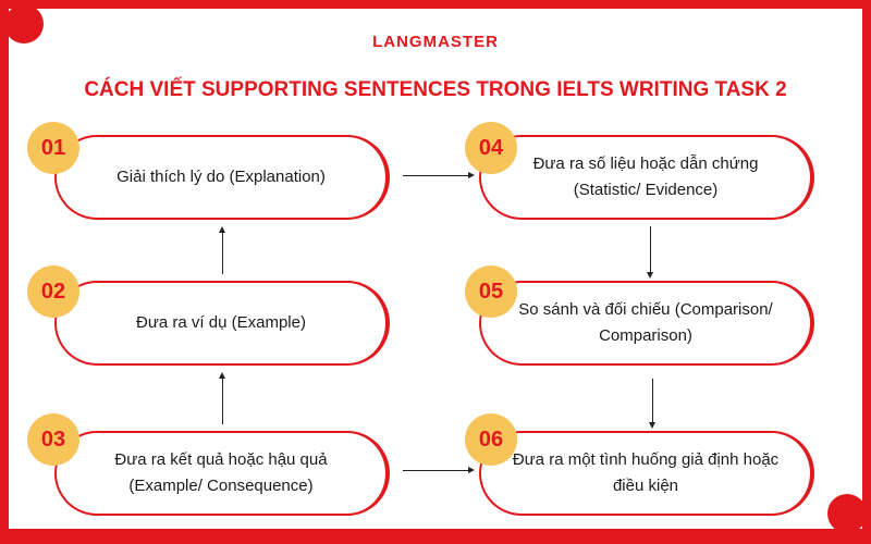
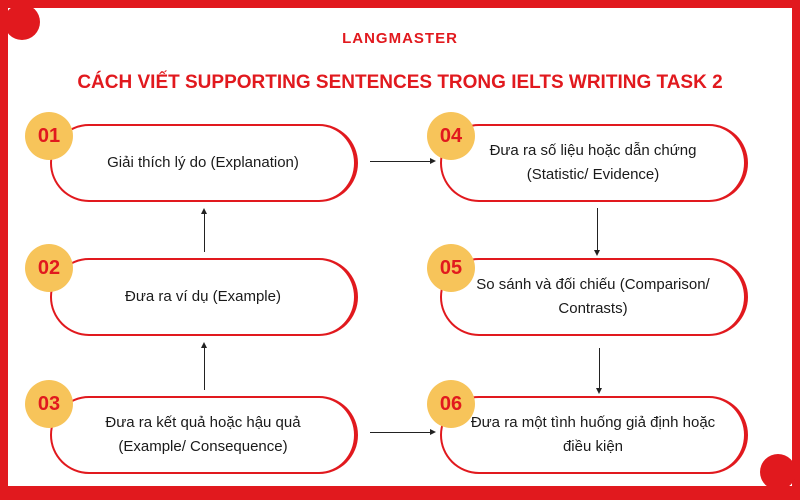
  LANGMASTER
  CÁCH VIẾT SUPPORTING SENTENCES TRONG IELTS WRITING TASK 2
  Giải thích lý do (Explanation)
  01
  Đưa ra ví dụ (Example)
  02
  Đưa ra kết quả hoặc hậu quả (Example/ Consequence)
  03
  Đưa ra số liệu hoặc dẫn chứng (Statistic/ Evidence)
  04
- So sánh và đối chiếu (Comparison/ Comparison)
+ So sánh và đối chiếu (Comparison/ Contrasts)
  05
  Đưa ra một tình huống giả định hoặc điều kiện
  06
